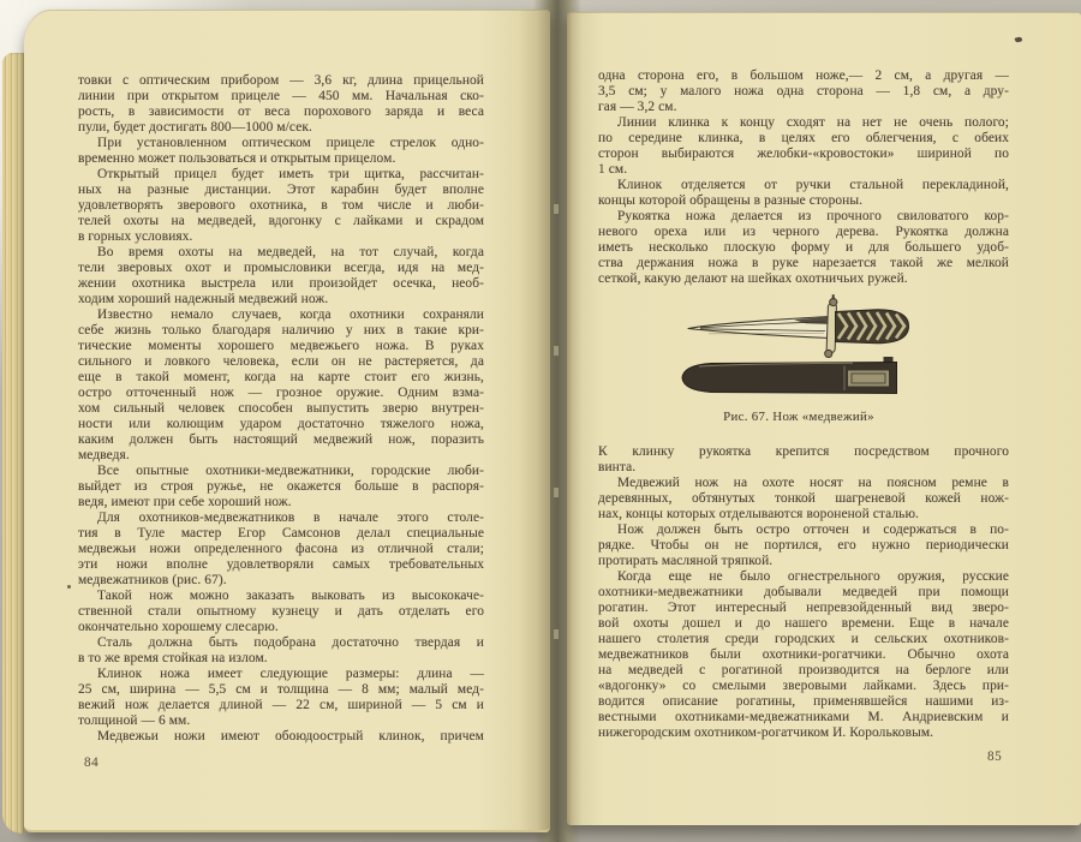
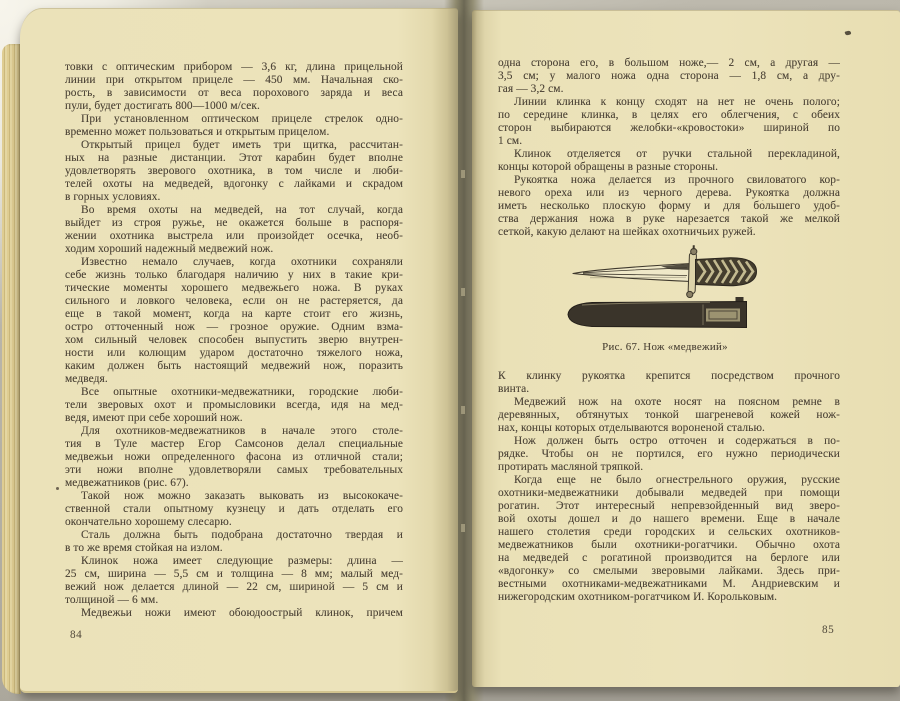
  товки с оптическим прибором — 3,6 кг, длина прицельной
  линии при открытом прицеле — 450 мм. Начальная ско-
  рость, в зависимости от веса порохового заряда и веса
  пули, будет достигать 800—1000 м/сек.
  При установленном оптическом прицеле стрелок одно-
  временно может пользоваться и открытым прицелом.
  Открытый прицел будет иметь три щитка, рассчитан-
  ных на разные дистанции. Этот карабин будет вполне
  удовлетворять зверового охотника, в том числе и люби-
  телей охоты на медведей, вдогонку с лайками и скрадом
  в горных условиях.
  Во время охоты на медведей, на тот случай, когда
- тели зверовых охот и промысловики всегда, идя на мед-
+ выйдет из строя ружье, не окажется больше в распоря-
  жении охотника выстрела или произойдет осечка, необ-
  ходим хороший надежный медвежий нож.
  Известно немало случаев, когда охотники сохраняли
  себе жизнь только благодаря наличию у них в такие кри-
  тические моменты хорошего медвежьего ножа. В руках
  сильного и ловкого человека, если он не растеряется, да
  еще в такой момент, когда на карте стоит его жизнь,
  остро отточенный нож — грозное оружие. Одним взма-
  хом сильный человек способен выпустить зверю внутрен-
  ности или колющим ударом достаточно тяжелого ножа,
  каким должен быть настоящий медвежий нож, поразить
  медведя.
  Все опытные охотники-медвежатники, городские люби-
- выйдет из строя ружье, не окажется больше в распоря-
+ тели зверовых охот и промысловики всегда, идя на мед-
  ведя, имеют при себе хороший нож.
  Для охотников-медвежатников в начале этого столе-
  тия в Туле мастер Егор Самсонов делал специальные
  медвежьи ножи определенного фасона из отличной стали;
  эти ножи вполне удовлетворяли самых требовательных
  медвежатников (рис. 67).
  Такой нож можно заказать выковать из высококаче-
  ственной стали опытному кузнецу и дать отделать его
  окончательно хорошему слесарю.
  Сталь должна быть подобрана достаточно твердая и
  в то же время стойкая на излом.
  Клинок ножа имеет следующие размеры: длина —
  25 см, ширина — 5,5 см и толщина — 8 мм; малый мед-
  вежий нож делается длиной — 22 см, шириной — 5 см и
  толщиной — 6 мм.
  Медвежьи ножи имеют обоюдоострый клинок, причем
  84
  одна сторона его, в большом ноже,— 2 см, а другая —
  3,5 см; у малого ножа одна сторона — 1,8 см, а дру-
  гая — 3,2 см.
  Линии клинка к концу сходят на нет не очень полого;
  по середине клинка, в целях его облегчения, с обеих
  сторон выбираются желобки-«кровостоки» шириной по
  1 см.
  Клинок отделяется от ручки стальной перекладиной,
  концы которой обращены в разные стороны.
  Рукоятка ножа делается из прочного свиловатого кор-
  невого ореха или из черного дерева. Рукоятка должна
  иметь несколько плоскую форму и для бо́льшего удоб-
  ства держания ножа в руке нарезается такой же мелкой
  сеткой, какую делают на шейках охотничьих ружей.
  Рис. 67. Нож «медвежий»
  К клинку рукоятка крепится посредством прочного
  винта.
  Медвежий нож на охоте носят на поясном ремне в
  деревянных, обтянутых тонкой шагреневой кожей нож-
  нах, концы которых отделываются вороненой сталью.
  Нож должен быть остро отточен и содержаться в по-
  рядке. Чтобы он не портился, его нужно периодически
  протирать масляной тряпкой.
  Когда еще не было огнестрельного оружия, русские
  охотники-медвежатники добывали медведей при помощи
  рогатин. Этот интересный непревзойденный вид зверо-
  вой охоты дошел и до нашего времени. Еще в начале
  нашего столетия среди городских и сельских охотников-
  медвежатников были охотники-рогатчики. Обычно охота
  на медведей с рогатиной производится на берлоге или
  «вдогонку» со смелыми зверовыми лайками. Здесь при-
- водится описание рогатины, применявшейся нашими из-
  вестными охотниками-медвежатниками М. Андриевским и
  нижегородским охотником-рогатчиком И. Корольковым.
  85
